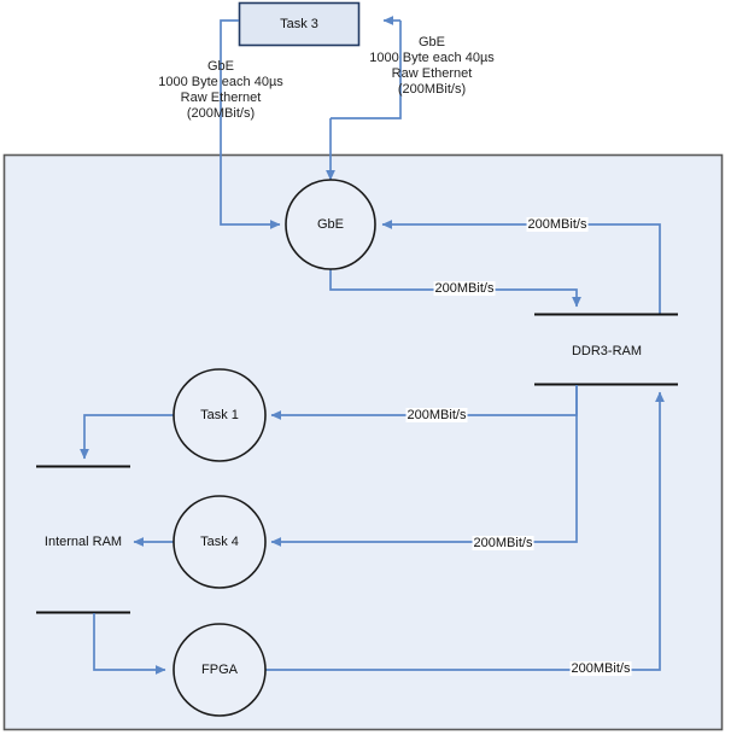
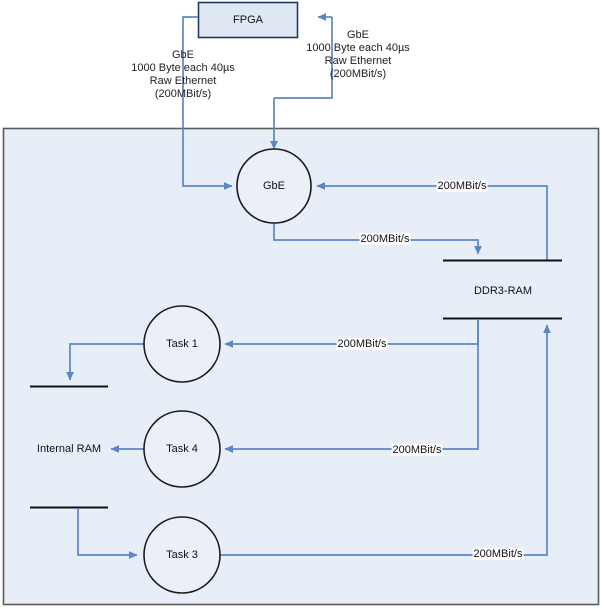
- Task 3
+ FPGA
  GbE
  Task 1
  Task 4
- FPGA
+ Task 3
  DDR3-RAM
  Internal RAM
  GbE
  1000 Byte each 40µs
  Raw Ethernet
  (200MBit/s)
  GbE
  1000 Byte each 40µs
  Raw Ethernet
  (200MBit/s)
  200MBit/s
  200MBit/s
  200MBit/s
  200MBit/s
  200MBit/s
